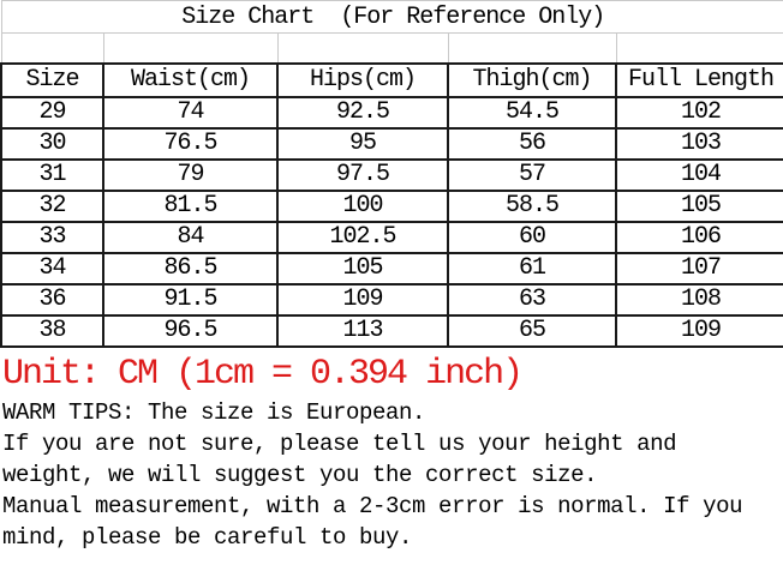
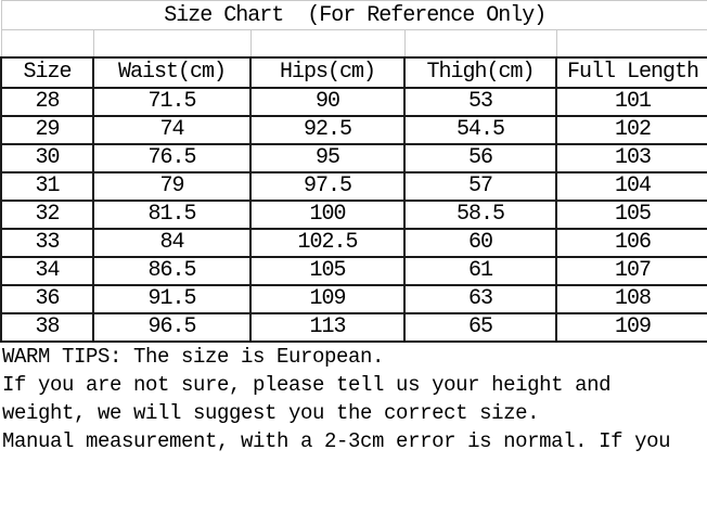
  Size Chart (For Reference Only)
  Size	Waist(cm)	Hips(cm)	Thigh(cm)	Full Length
+ 28	71.5	90	53	101
  29	74	92.5	54.5	102
  30	76.5	95	56	103
  31	79	97.5	57	104
  32	81.5	100	58.5	105
  33	84	102.5	60	106
  34	86.5	105	61	107
  36	91.5	109	63	108
  38	96.5	113	65	109
- Unit: CM (1cm = 0.394 inch)
  WARM TIPS: The size is European.
  If you are not sure, please tell us your height and
  weight, we will suggest you the correct size.
  Manual measurement, with a 2-3cm error is normal. If you
- mind, please be careful to buy.
